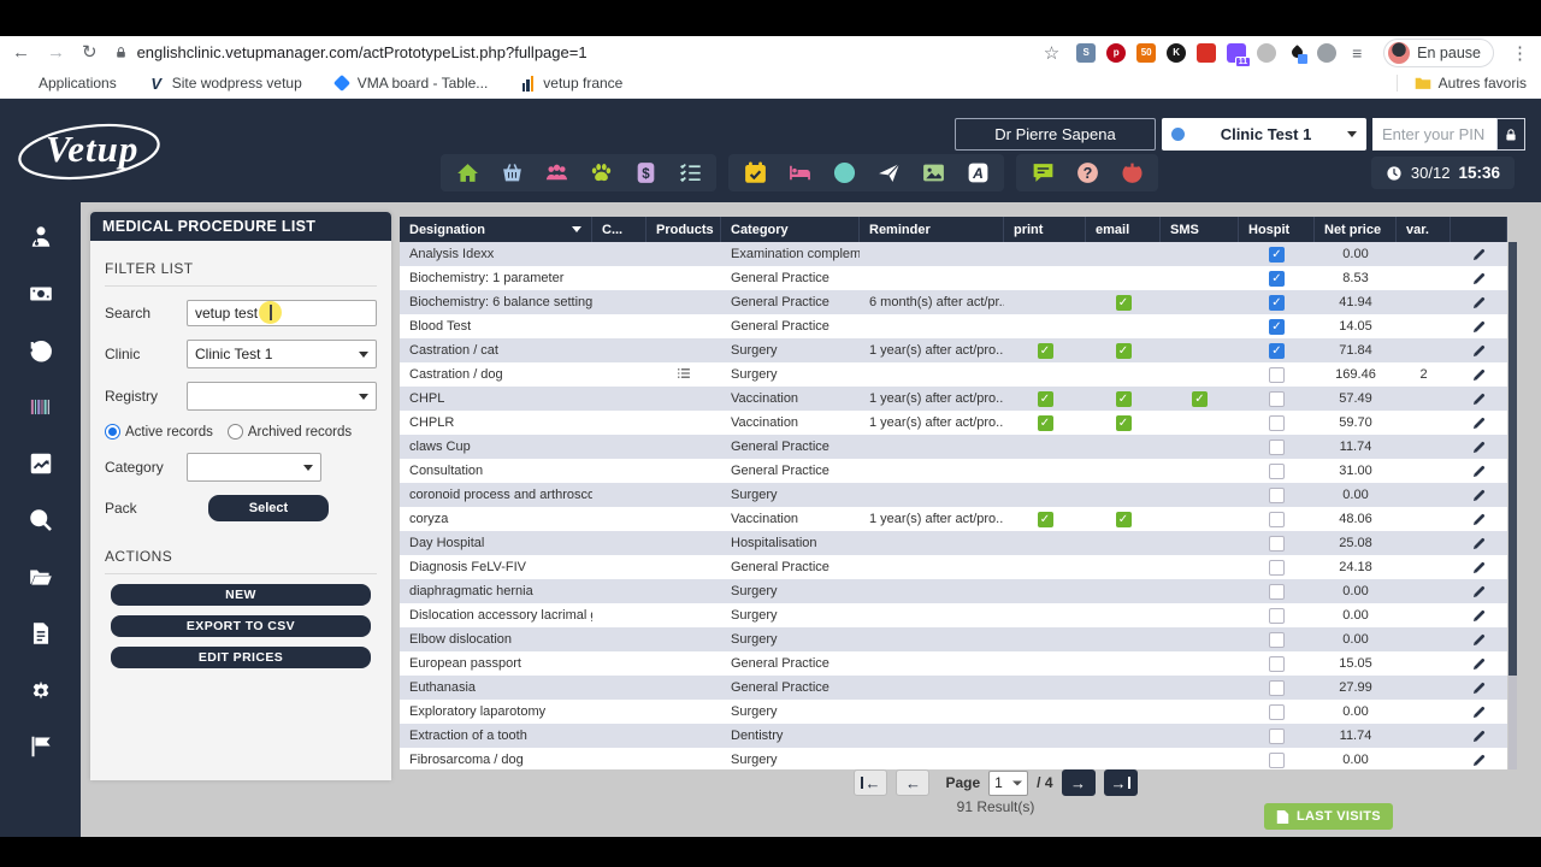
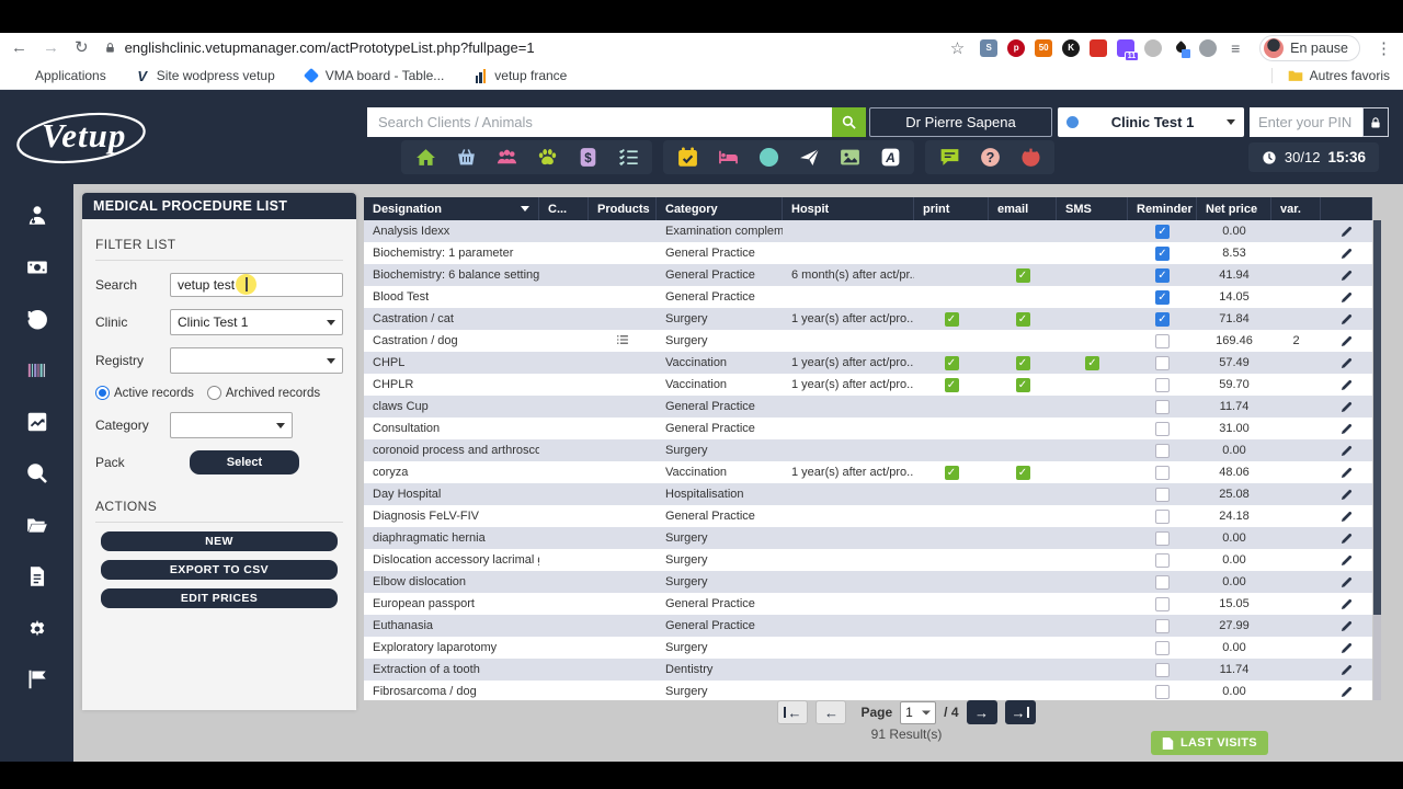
  ←
  →
  ↻
  englishclinic.vetupmanager.com/actPrototypeList.php?fullpage=1
  ☆
  S
  p
  50
  K
  ≡
  En pause
  ⋮
  Applications
  V
  Site wodpress vetup
  VMA board - Table...
  vetup france
  Autres favoris
  Vetup
+ Search Clients / Animals
  Dr Pierre Sapena
  Clinic Test 1
  Enter your PIN
  $
  A
  ?
  30/12
  15:36
  MEDICAL PROCEDURE LIST
  FILTER LIST
  Search
  vetup test
  Clinic
  Clinic Test 1
  Registry
  Active records
  Archived records
  Category
  Pack
  Select
  ACTIONS
  NEW
  EXPORT TO CSV
  EDIT PRICES
  Designation
  C...
  Products
  Category
- Reminder
+ Hospit
  print
  email
  SMS
- Hospit
+ Reminder
  Net price
  var.
  Analysis Idexx
  Examination complem
  ✓
  0.00
  Biochemistry: 1 parameter
  General Practice
  ✓
  8.53
  Biochemistry: 6 balance setting
  General Practice
  6 month(s) after act/pr.
  ✓
  ✓
  41.94
  Blood Test
  General Practice
  ✓
  14.05
  Castration / cat
  Surgery
  1 year(s) after act/pro..
  ✓
  ✓
  ✓
  71.84
  Castration / dog
  Surgery
  169.46
  2
  CHPL
  Vaccination
  1 year(s) after act/pro..
  ✓
  ✓
  ✓
  57.49
  CHPLR
  Vaccination
  1 year(s) after act/pro..
  ✓
  ✓
  59.70
  claws Cup
  General Practice
  11.74
  Consultation
  General Practice
  31.00
  coronoid process and arthrosco
  Surgery
  0.00
  coryza
  Vaccination
  1 year(s) after act/pro..
  ✓
  ✓
  48.06
  Day Hospital
  Hospitalisation
  25.08
  Diagnosis FeLV-FIV
  General Practice
  24.18
  diaphragmatic hernia
  Surgery
  0.00
  Dislocation accessory lacrimal
  Surgery
  0.00
  Elbow dislocation
  Surgery
  0.00
  European passport
  General Practice
  15.05
  Euthanasia
  General Practice
  27.99
  Exploratory laparotomy
  Surgery
  0.00
  Extraction of a tooth
  Dentistry
  11.74
  Fibrosarcoma / dog
  Surgery
  0.00
  ←
  ←
  Page
  1
  / 4
  →
  →
  91 Result(s)
  LAST VISITS
